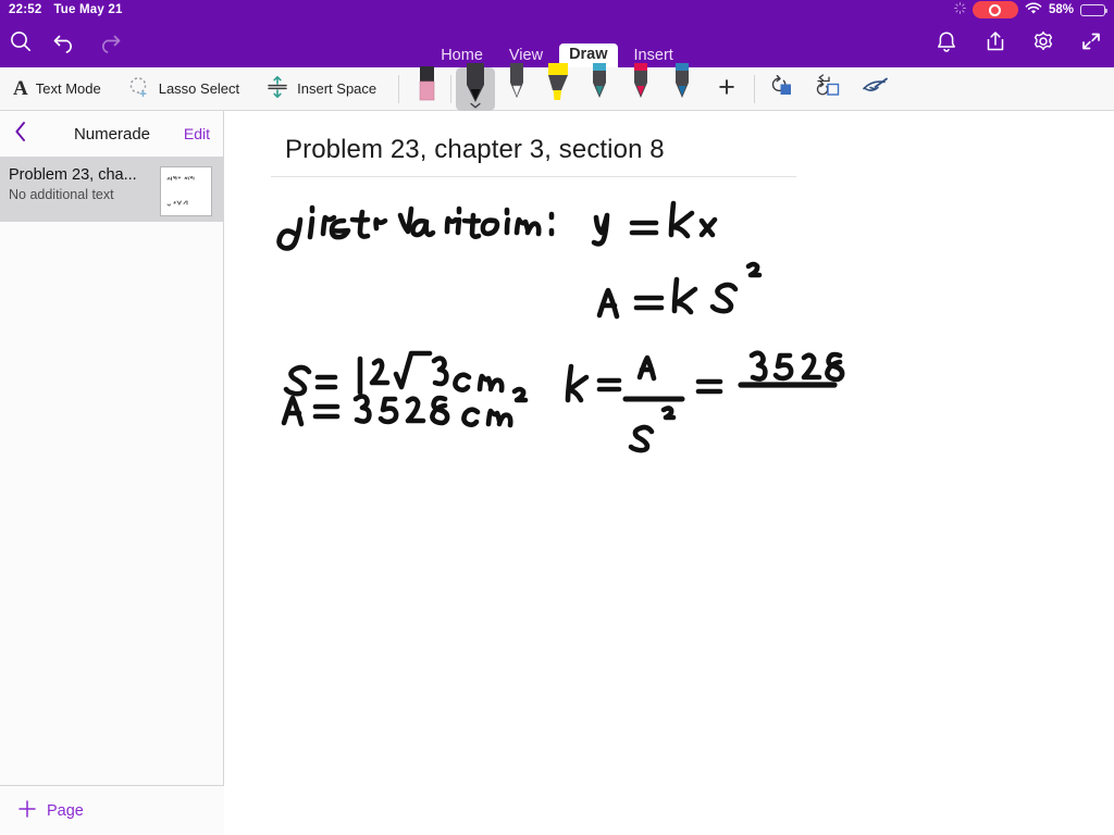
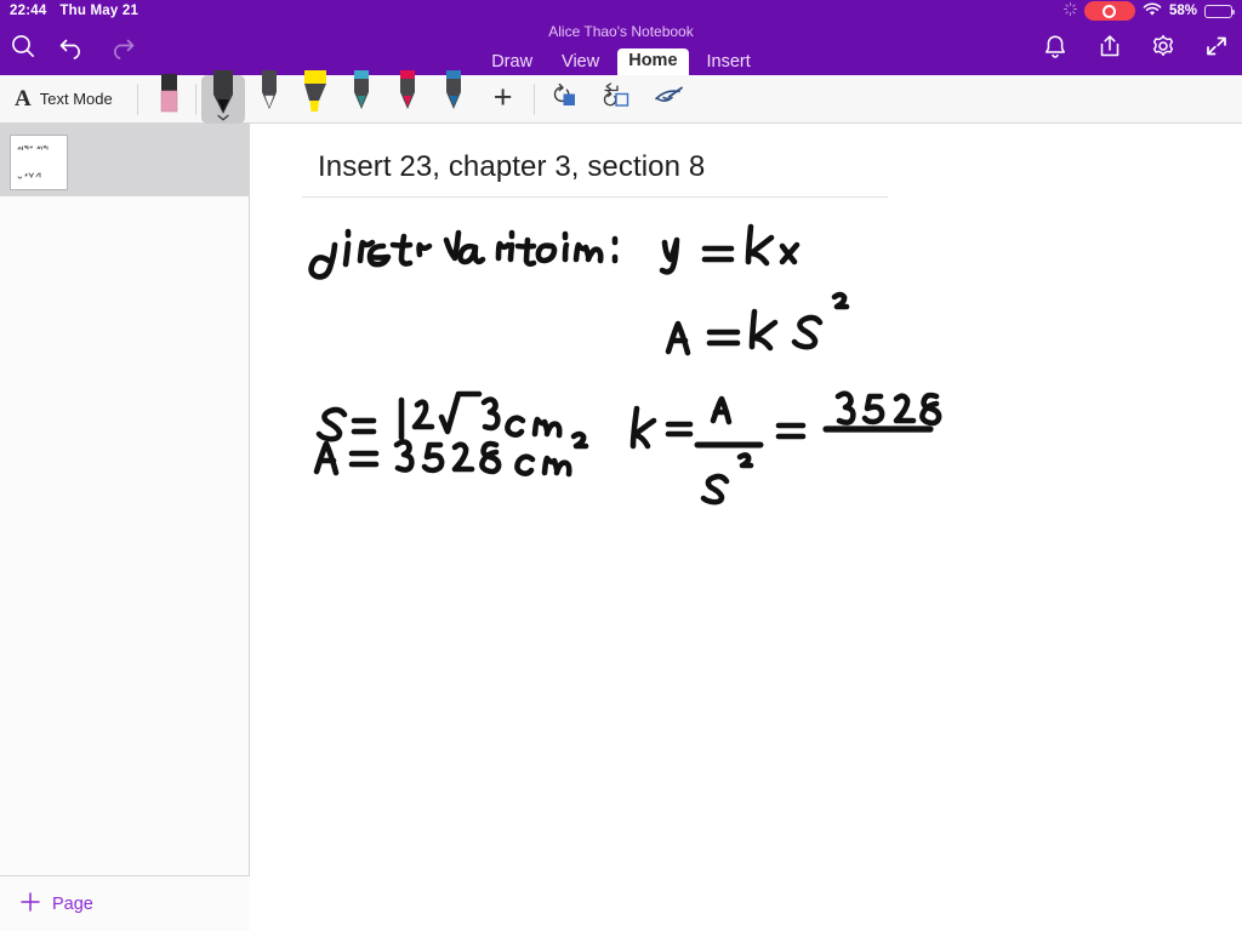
- 22:52
+ 22:44
- Tue May 21
+ Thu May 21
  58%
+ Alice Thao's Notebook
- Home
+ Draw
  View
- Draw
+ Home
  Insert
  A
  Text Mode
- Lasso Select
- Insert Space
  +
- Numerade
- Edit
- Problem 23, cha...
- No additional text
  Page
- Problem 23, chapter 3, section 8
+ Insert 23, chapter 3, section 8
